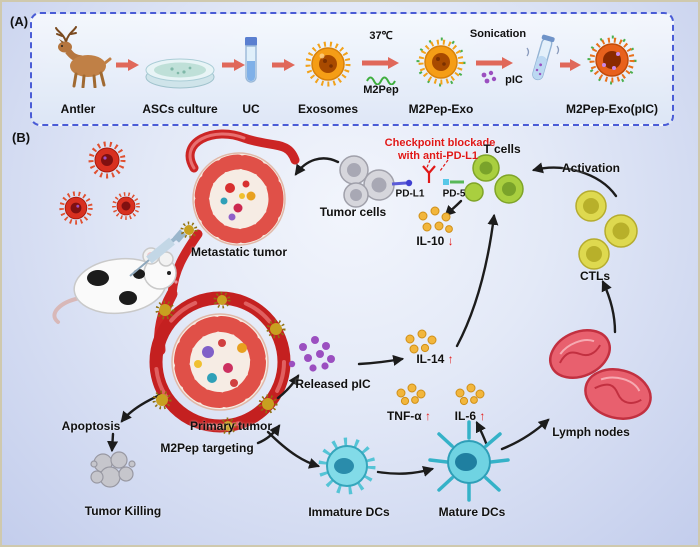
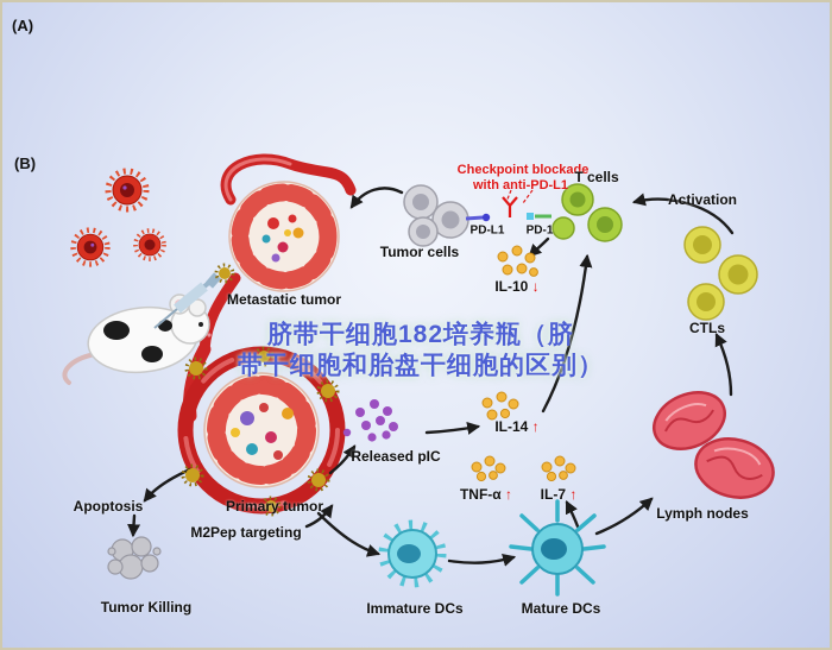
  (A)
- Antler
- ASCs culture
- UC
- Exosomes
- 37℃
- M2Pep
- M2Pep-Exo
- Sonication
- pIC
- M2Pep-Exo(pIC)
  (B)
  Checkpoint blockade
  with anti-PD-L1
  T cells
  Tumor cells
  PD-L1
- PD-5
+ PD-1
  Activation
  Metastatic tumor
  IL-10 ↓
  CTLs
  IL-14 ↑
  Released pIC
  TNF-α ↑
- IL-6 ↑
+ IL-7 ↑
  Lymph nodes
  Apoptosis
  Primary tumor
  M2Pep targeting
  Tumor Killing
  Immature DCs
  Mature DCs
+ 脐带干细胞182培养瓶（脐
+ 带干细胞和胎盘干细胞的区别）
